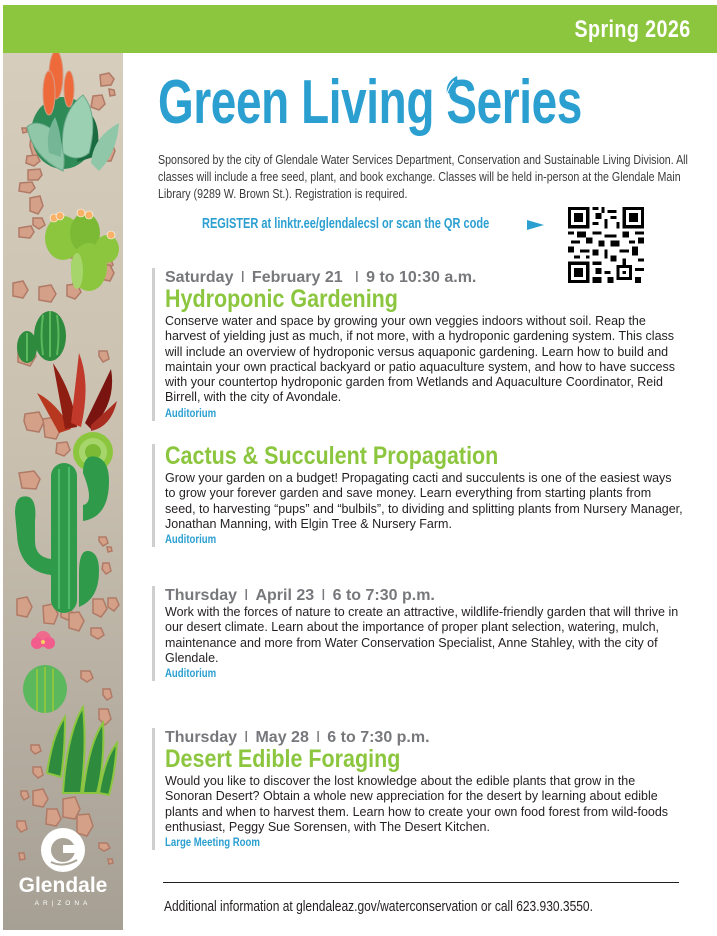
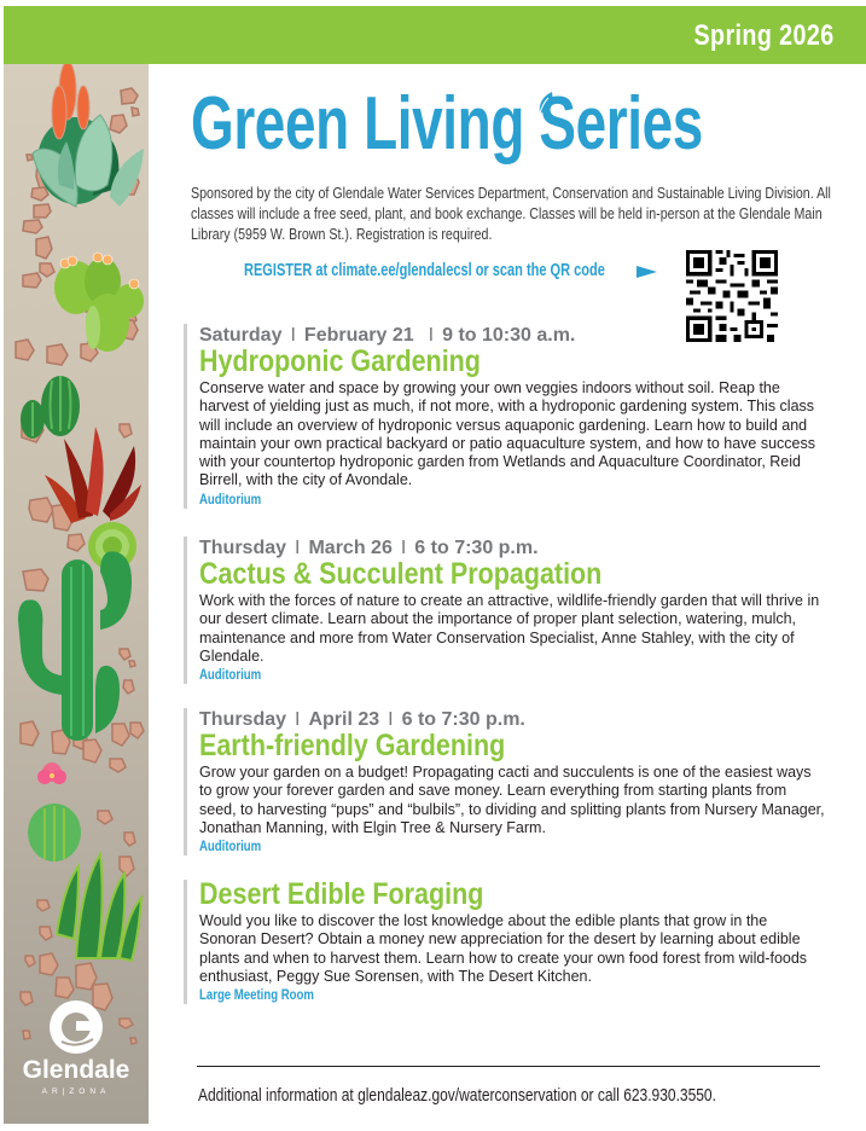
  Spring 2026
  Glendale
  Green Living Series
- Sponsored by the city of Glendale Water Services Department, Conservation and Sustainable Living Division. All classes will include a free seed, plant, and book exchange. Classes will be held in-person at the Glendale Main Library (9289 W. Brown St.). Registration is required.
+ Sponsored by the city of Glendale Water Services Department, Conservation and Sustainable Living Division. All classes will include a free seed, plant, and book exchange. Classes will be held in-person at the Glendale Main Library (5959 W. Brown St.). Registration is required.
- REGISTER at linktr.ee/glendalecsl or scan the QR code
+ REGISTER at climate.ee/glendalecsl or scan the QR code
  Saturday I February 21 I 9 to 10:30 a.m.
  Hydroponic Gardening
  Conserve water and space by growing your own veggies indoors without soil. Reap the harvest of yielding just as much, if not more, with a hydroponic gardening system. This class will include an overview of hydroponic versus aquaponic gardening. Learn how to build and maintain your own practical backyard or patio aquaculture system, and how to have success with your countertop hydroponic garden from Wetlands and Aquaculture Coordinator, Reid Birrell, with the city of Avondale.
  Auditorium
+ Thursday I March 26 I 6 to 7:30 p.m.
  Cactus & Succulent Propagation
- Grow your garden on a budget! Propagating cacti and succulents is one of the easiest ways to grow your forever garden and save money. Learn everything from starting plants from seed, to harvesting “pups” and “bulbils”, to dividing and splitting plants from Nursery Manager, Jonathan Manning, with Elgin Tree & Nursery Farm.
+ Work with the forces of nature to create an attractive, wildlife-friendly garden that will thrive in our desert climate. Learn about the importance of proper plant selection, watering, mulch, maintenance and more from Water Conservation Specialist, Anne Stahley, with the city of Glendale.
  Auditorium
  Thursday I April 23 I 6 to 7:30 p.m.
+ Earth-friendly Gardening
- Work with the forces of nature to create an attractive, wildlife-friendly garden that will thrive in our desert climate. Learn about the importance of proper plant selection, watering, mulch, maintenance and more from Water Conservation Specialist, Anne Stahley, with the city of Glendale.
+ Grow your garden on a budget! Propagating cacti and succulents is one of the easiest ways to grow your forever garden and save money. Learn everything from starting plants from seed, to harvesting “pups” and “bulbils”, to dividing and splitting plants from Nursery Manager, Jonathan Manning, with Elgin Tree & Nursery Farm.
  Auditorium
- Thursday I May 28 I 6 to 7:30 p.m.
  Desert Edible Foraging
- Would you like to discover the lost knowledge about the edible plants that grow in the Sonoran Desert? Obtain a whole new appreciation for the desert by learning about edible plants and when to harvest them. Learn how to create your own food forest from wild-foods enthusiast, Peggy Sue Sorensen, with The Desert Kitchen.
+ Would you like to discover the lost knowledge about the edible plants that grow in the Sonoran Desert? Obtain a money new appreciation for the desert by learning about edible plants and when to harvest them. Learn how to create your own food forest from wild-foods enthusiast, Peggy Sue Sorensen, with The Desert Kitchen.
  Large Meeting Room
  Additional information at glendaleaz.gov/waterconservation or call 623.930.3550.
